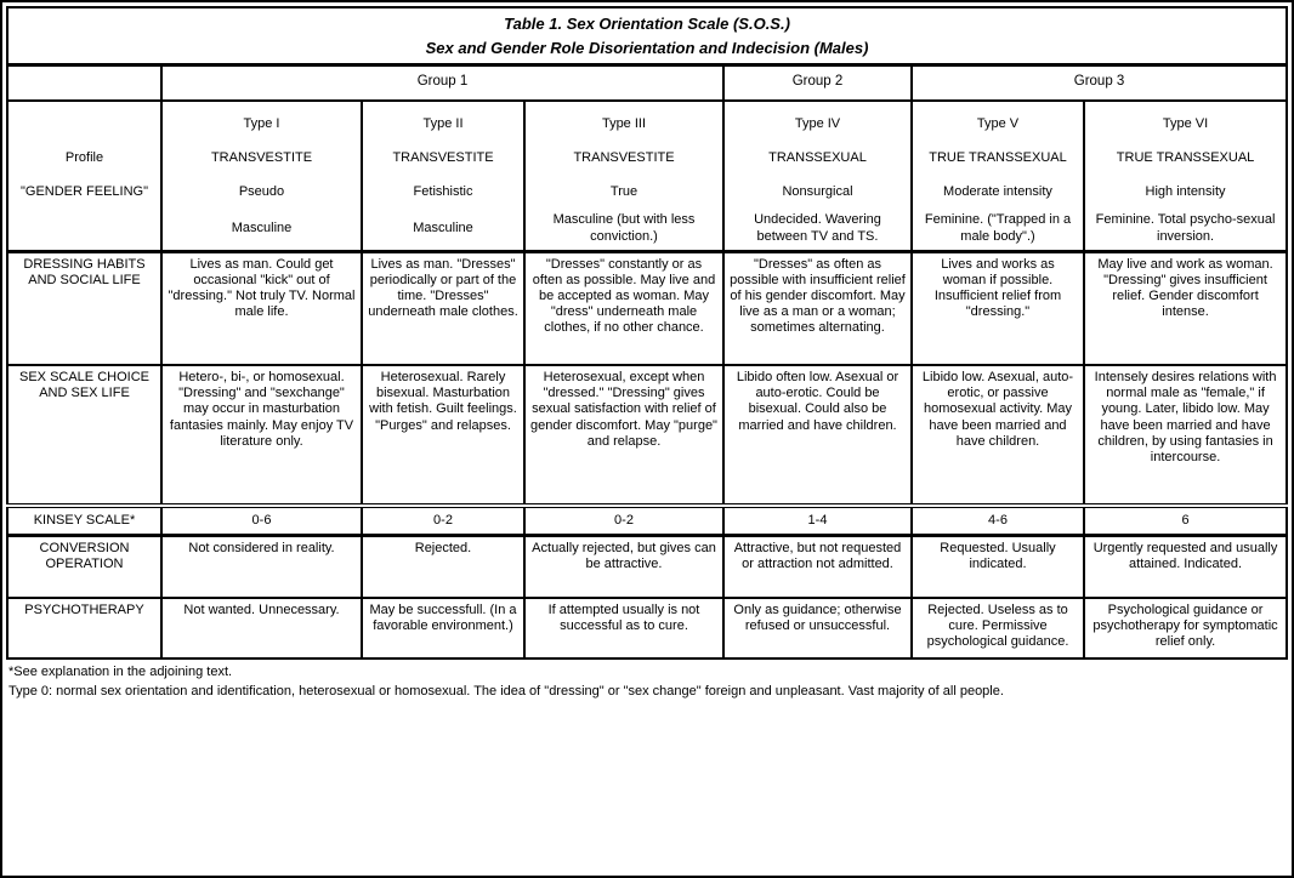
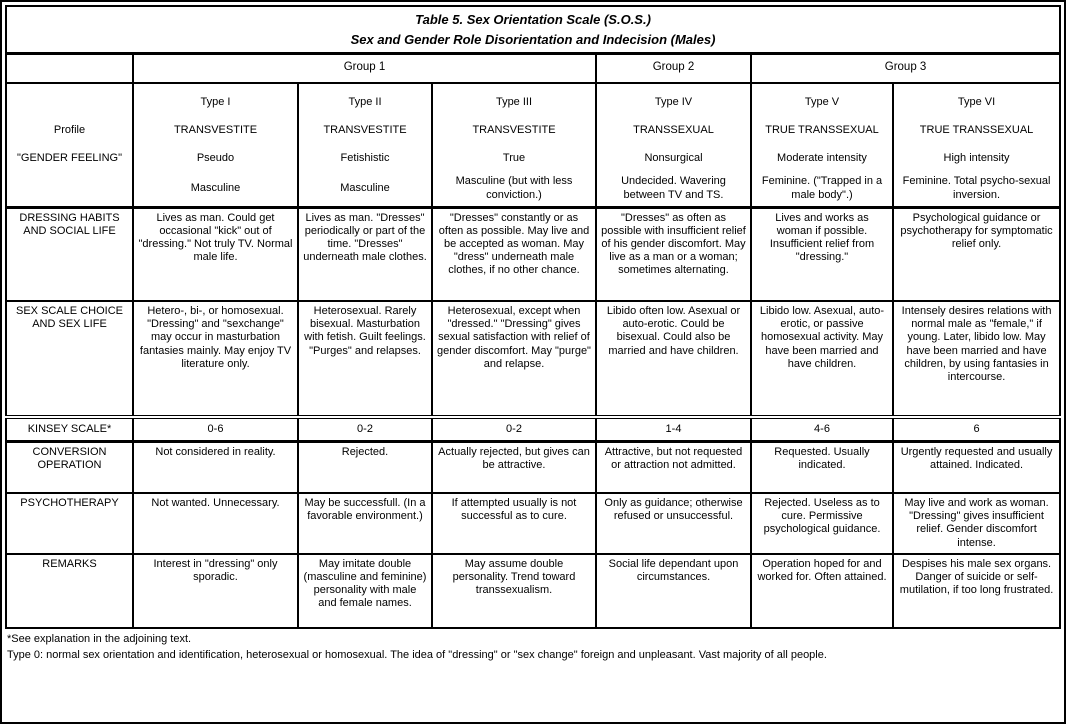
- Table 1. Sex Orientation Scale (S.O.S.) Sex and Gender Role Disorientation and Indecision (Males)
+ Table 5. Sex Orientation Scale (S.O.S.) Sex and Gender Role Disorientation and Indecision (Males)
  	Group 1	Group 2	Group 3
  Profile "GENDER FEELING"	Type I TRANSVESTITE Pseudo Masculine	Type II TRANSVESTITE Fetishistic Masculine	Type III TRANSVESTITE True Masculine (but with less conviction.)	Type IV TRANSSEXUAL Nonsurgical Undecided. Wavering between TV and TS.	Type V TRUE TRANSSEXUAL Moderate intensity Feminine. ("Trapped in a male body".)	Type VI TRUE TRANSSEXUAL High intensity Feminine. Total psycho-sexual inversion.
- DRESSING HABITS AND SOCIAL LIFE	Lives as man. Could get occasional "kick" out of "dressing." Not truly TV. Normal male life.	Lives as man. "Dresses" periodically or part of the time. "Dresses" underneath male clothes.	"Dresses" constantly or as often as possible. May live and be accepted as woman. May "dress" underneath male clothes, if no other chance.	"Dresses" as often as possible with insufficient relief of his gender discomfort. May live as a man or a woman; sometimes alternating.	Lives and works as woman if possible. Insufficient relief from "dressing."	May live and work as woman. "Dressing" gives insufficient relief. Gender discomfort intense.
+ DRESSING HABITS AND SOCIAL LIFE	Lives as man. Could get occasional "kick" out of "dressing." Not truly TV. Normal male life.	Lives as man. "Dresses" periodically or part of the time. "Dresses" underneath male clothes.	"Dresses" constantly or as often as possible. May live and be accepted as woman. May "dress" underneath male clothes, if no other chance.	"Dresses" as often as possible with insufficient relief of his gender discomfort. May live as a man or a woman; sometimes alternating.	Lives and works as woman if possible. Insufficient relief from "dressing."	Psychological guidance or psychotherapy for symptomatic relief only.
  SEX SCALE CHOICE AND SEX LIFE	Hetero-, bi-, or homosexual. "Dressing" and "sexchange" may occur in masturbation fantasies mainly. May enjoy TV literature only.	Heterosexual. Rarely bisexual. Masturbation with fetish. Guilt feelings. "Purges" and relapses.	Heterosexual, except when "dressed." "Dressing" gives sexual satisfaction with relief of gender discomfort. May "purge" and relapse.	Libido often low. Asexual or auto-erotic. Could be bisexual. Could also be married and have children.	Libido low. Asexual, auto-erotic, or passive homosexual activity. May have been married and have children.	Intensely desires relations with normal male as "female," if young. Later, libido low. May have been married and have children, by using fantasies in intercourse.
  KINSEY SCALE*	0-6	0-2	0-2	1-4	4-6	6
  CONVERSION OPERATION	Not considered in reality.	Rejected.	Actually rejected, but gives can be attractive.	Attractive, but not requested or attraction not admitted.	Requested. Usually indicated.	Urgently requested and usually attained. Indicated.
- PSYCHOTHERAPY	Not wanted. Unnecessary.	May be successfull. (In a favorable environment.)	If attempted usually is not successful as to cure.	Only as guidance; otherwise refused or unsuccessful.	Rejected. Useless as to cure. Permissive psychological guidance.	Psychological guidance or psychotherapy for symptomatic relief only.
+ PSYCHOTHERAPY	Not wanted. Unnecessary.	May be successfull. (In a favorable environment.)	If attempted usually is not successful as to cure.	Only as guidance; otherwise refused or unsuccessful.	Rejected. Useless as to cure. Permissive psychological guidance.	May live and work as woman. "Dressing" gives insufficient relief. Gender discomfort intense.
+ REMARKS	Interest in "dressing" only sporadic.	May imitate double (masculine and feminine) personality with male and female names.	May assume double personality. Trend toward transsexualism.	Social life dependant upon circumstances.	Operation hoped for and worked for. Often attained.	Despises his male sex organs. Danger of suicide or self-mutilation, if too long frustrated.
  *See explanation in the adjoining text.
  Type 0: normal sex orientation and identification, heterosexual or homosexual. The idea of "dressing" or "sex change" foreign and unpleasant. Vast majority of all people.
